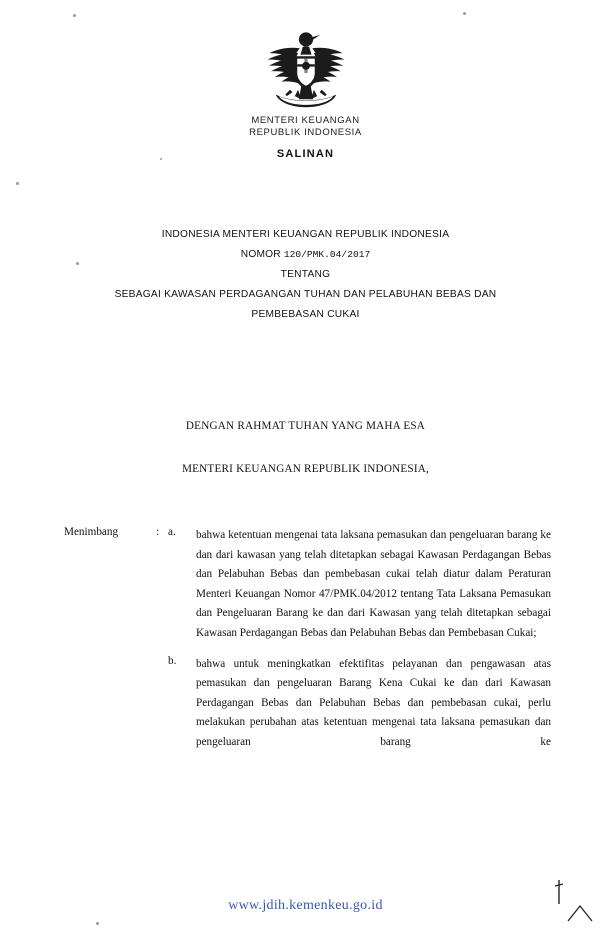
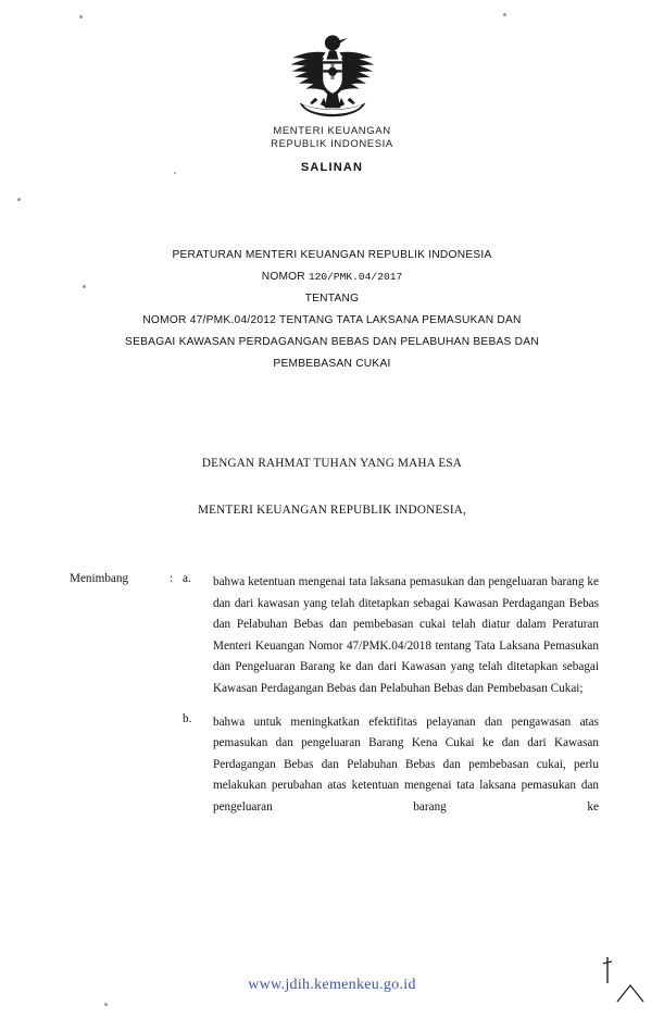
  MENTERI KEUANGAN
  REPUBLIK INDONESIA
  SALINAN
- INDONESIA MENTERI KEUANGAN REPUBLIK INDONESIA
+ PERATURAN MENTERI KEUANGAN REPUBLIK INDONESIA
  NOMOR 120/PMK.04/2017
  TENTANG
+ NOMOR 47/PMK.04/2012 TENTANG TATA LAKSANA PEMASUKAN DAN
- SEBAGAI KAWASAN PERDAGANGAN TUHAN DAN PELABUHAN BEBAS DAN
+ SEBAGAI KAWASAN PERDAGANGAN BEBAS DAN PELABUHAN BEBAS DAN
  PEMBEBASAN CUKAI
  DENGAN RAHMAT TUHAN YANG MAHA ESA
  MENTERI KEUANGAN REPUBLIK INDONESIA,
  Menimbang
  :
  a.
- bahwa ketentuan mengenai tata laksana pemasukan dan pengeluaran barang ke dan dari kawasan yang telah ditetapkan sebagai Kawasan Perdagangan Bebas dan Pelabuhan Bebas dan pembebasan cukai telah diatur dalam Peraturan Menteri Keuangan Nomor 47/PMK.04/2012 tentang Tata Laksana Pemasukan dan Pengeluaran Barang ke dan dari Kawasan yang telah ditetapkan sebagai Kawasan Perdagangan Bebas dan Pelabuhan Bebas dan Pembebasan Cukai;
+ bahwa ketentuan mengenai tata laksana pemasukan dan pengeluaran barang ke dan dari kawasan yang telah ditetapkan sebagai Kawasan Perdagangan Bebas dan Pelabuhan Bebas dan pembebasan cukai telah diatur dalam Peraturan Menteri Keuangan Nomor 47/PMK.04/2018 tentang Tata Laksana Pemasukan dan Pengeluaran Barang ke dan dari Kawasan yang telah ditetapkan sebagai Kawasan Perdagangan Bebas dan Pelabuhan Bebas dan Pembebasan Cukai;
  b.
  bahwa untuk meningkatkan efektifitas pelayanan dan pengawasan atas pemasukan dan pengeluaran Barang Kena Cukai ke dan dari Kawasan Perdagangan Bebas dan Pelabuhan Bebas dan pembebasan cukai, perlu melakukan perubahan atas ketentuan mengenai tata laksana pemasukan dan pengeluaran barang ke
  www.jdih.kemenkeu.go.id
